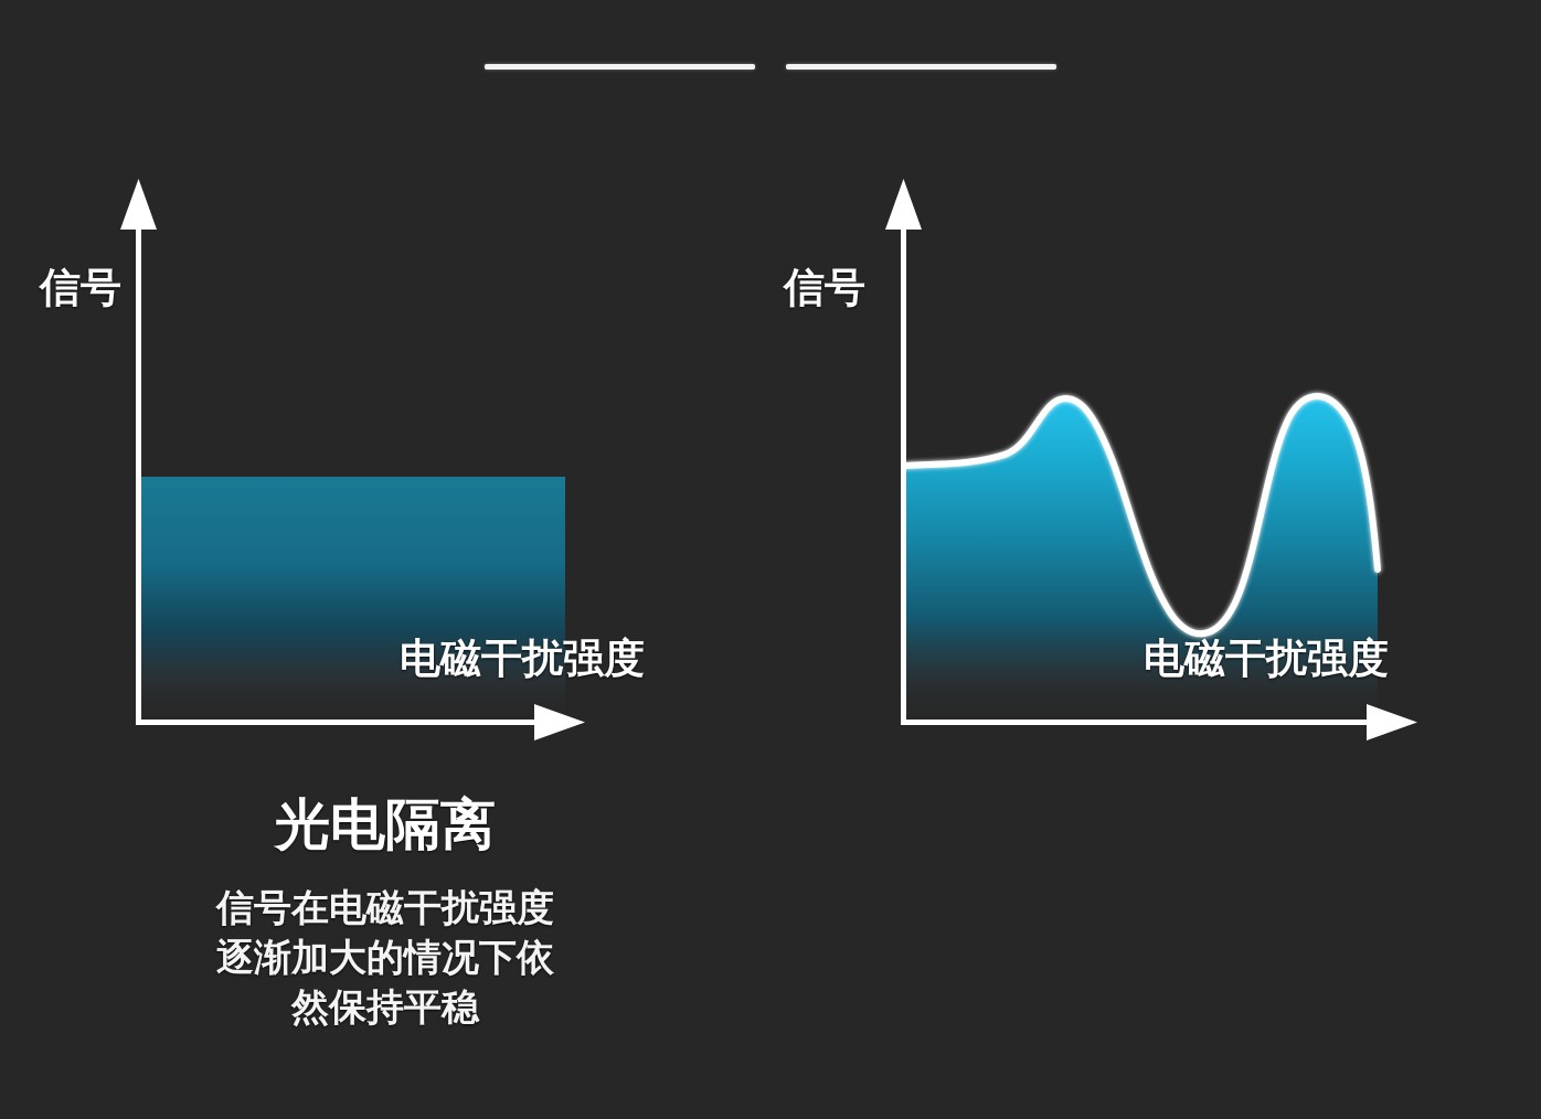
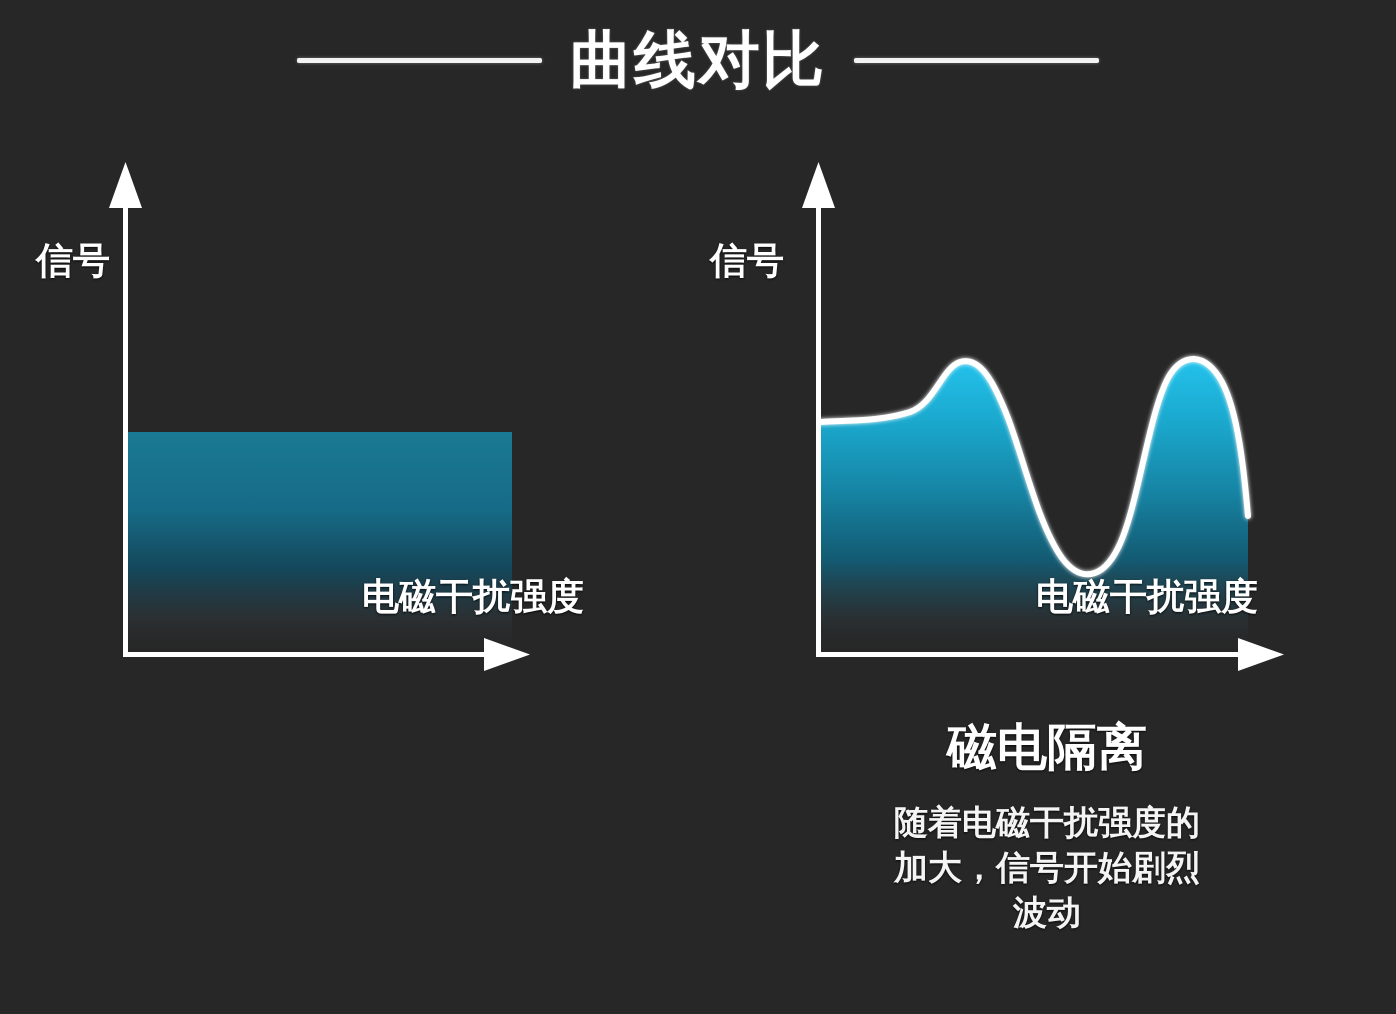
+ 曲线对比
  信号
  电磁干扰强度
- 光电隔离
- 信号在电磁干扰强度
- 逐渐加大的情况下依
- 然保持平稳
  信号
  电磁干扰强度
+ 磁电隔离
+ 随着电磁干扰强度的
+ 加大，信号开始剧烈
+ 波动
